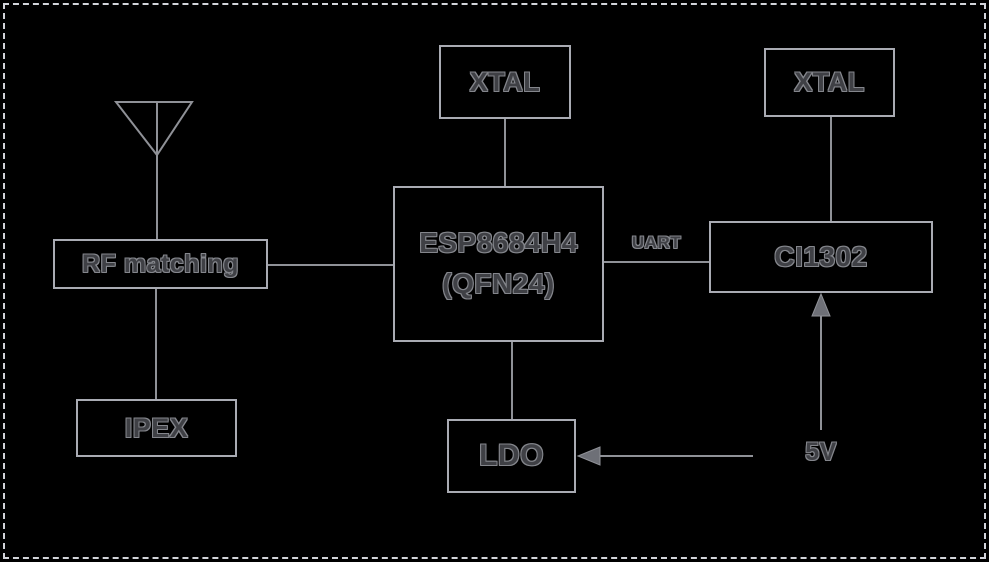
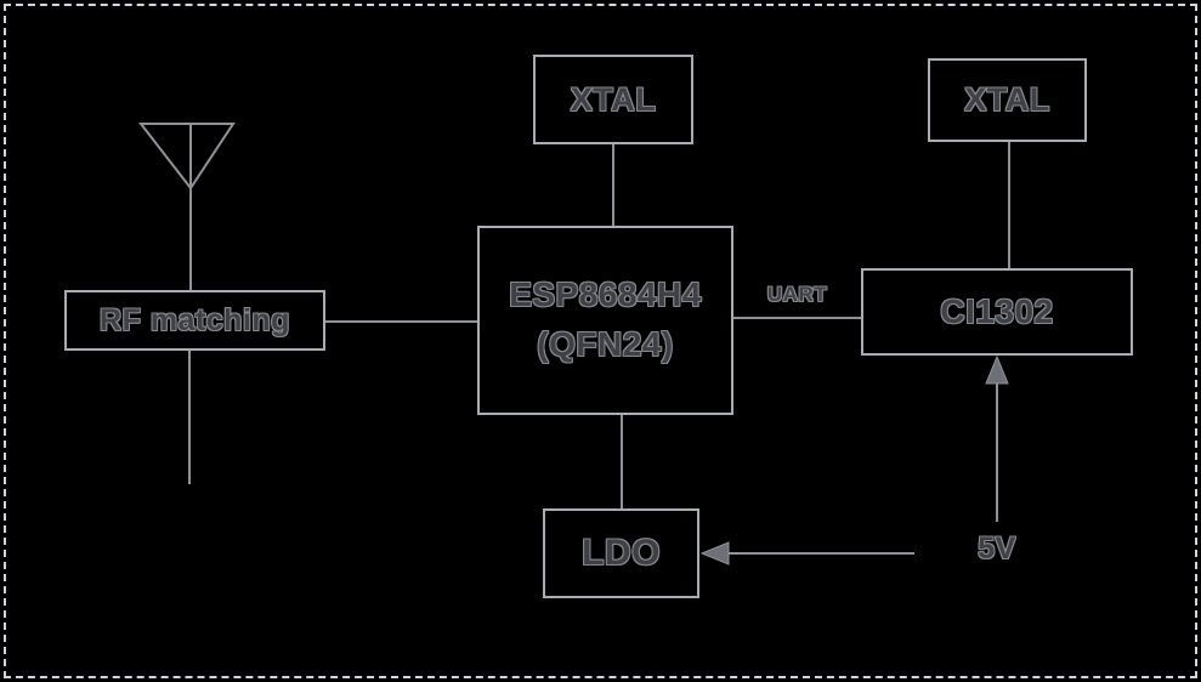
  RF matching
- IPEX
  XTAL
  ESP8684H4
  (QFN24)
  XTAL
  CI1302
  LDO
  UART
  5V
